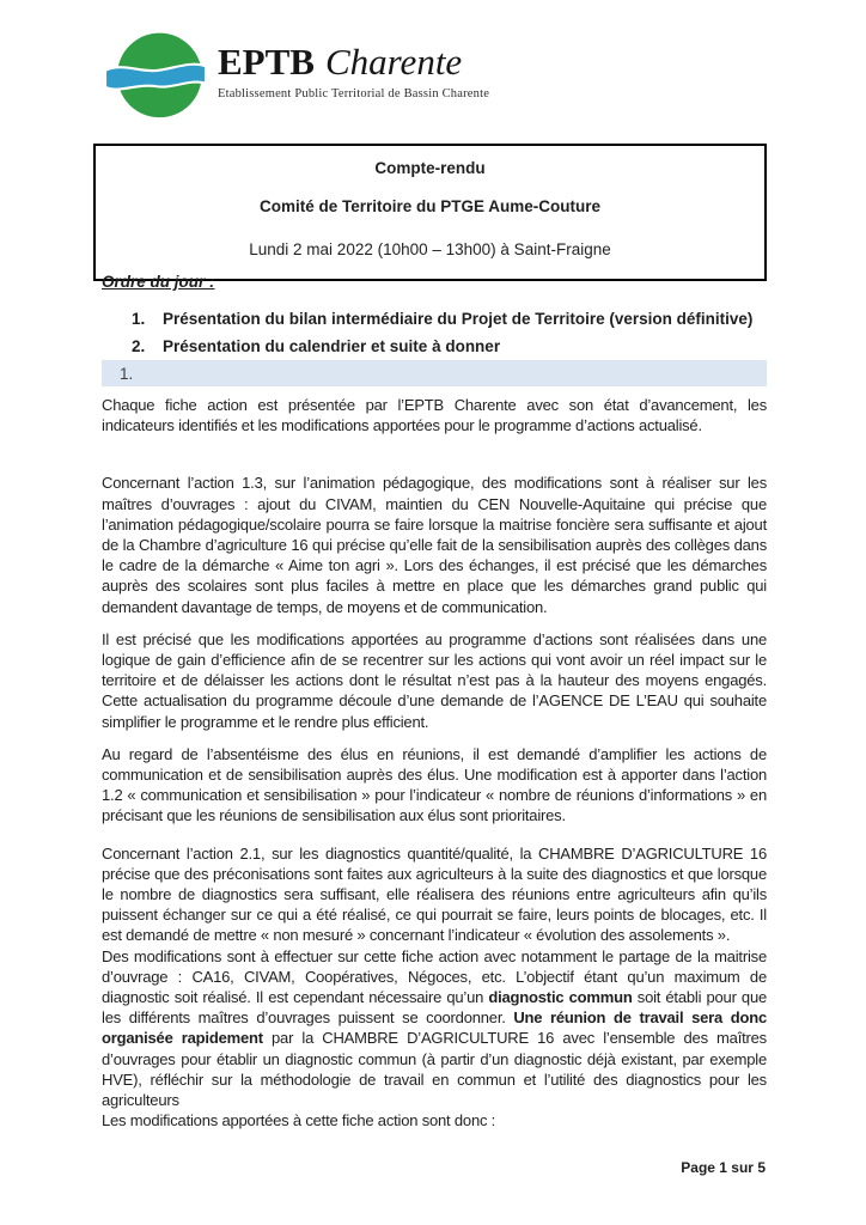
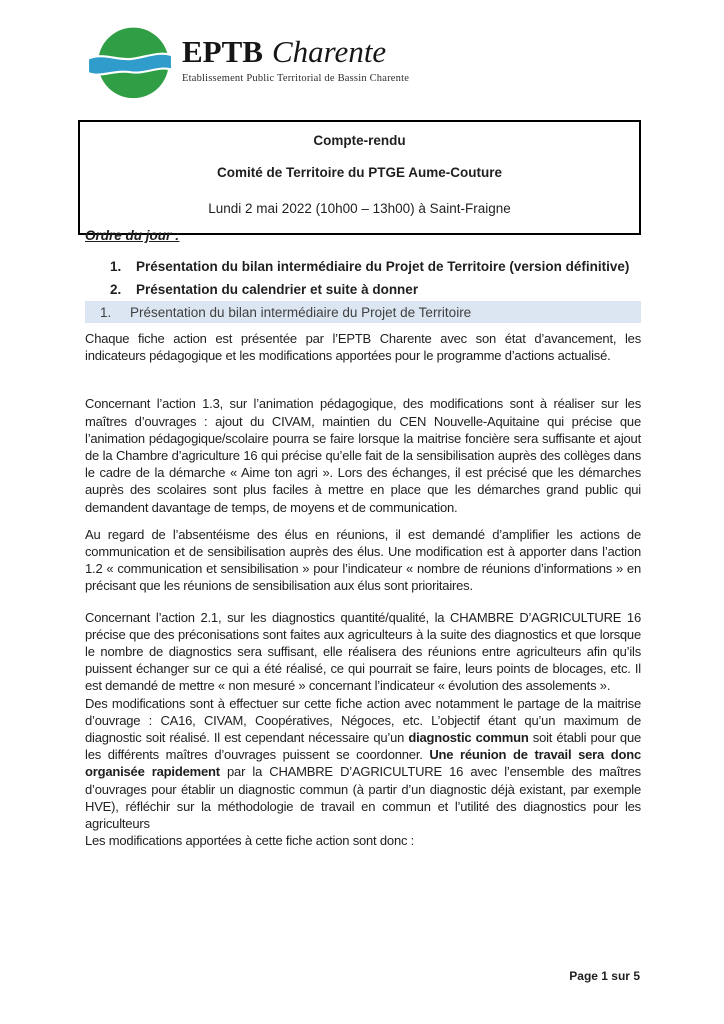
  EPTB Charente
  Etablissement Public Territorial de Bassin Charente
  Compte-rendu
  Comité de Territoire du PTGE Aume-Couture
  Lundi 2 mai 2022 (10h00 – 13h00) à Saint-Fraigne
  Ordre du jour :
  1.
  Présentation du bilan intermédiaire du Projet de Territoire (version définitive)
  2.
  Présentation du calendrier et suite à donner
  1.
+ Présentation du bilan intermédiaire du Projet de Territoire
- Chaque fiche action est présentée par l’EPTB Charente avec son état d’avancement, les indicateurs identifiés et les modifications apportées pour le programme d’actions actualisé.
+ Chaque fiche action est présentée par l’EPTB Charente avec son état d’avancement, les indicateurs pédagogique et les modifications apportées pour le programme d’actions actualisé.
  Concernant l’action 1.3, sur l’animation pédagogique, des modifications sont à réaliser sur les maîtres d’ouvrages : ajout du CIVAM, maintien du CEN Nouvelle-Aquitaine qui précise que l’animation pédagogique/scolaire pourra se faire lorsque la maitrise foncière sera suffisante et ajout de la Chambre d’agriculture 16 qui précise qu’elle fait de la sensibilisation auprès des collèges dans le cadre de la démarche « Aime ton agri ». Lors des échanges, il est précisé que les démarches auprès des scolaires sont plus faciles à mettre en place que les démarches grand public qui demandent davantage de temps, de moyens et de communication.
- Il est précisé que les modifications apportées au programme d’actions sont réalisées dans une logique de gain d’efficience afin de se recentrer sur les actions qui vont avoir un réel impact sur le territoire et de délaisser les actions dont le résultat n’est pas à la hauteur des moyens engagés. Cette actualisation du programme découle d’une demande de l’AGENCE DE L’EAU qui souhaite simplifier le programme et le rendre plus efficient.
  Au regard de l’absentéisme des élus en réunions, il est demandé d’amplifier les actions de communication et de sensibilisation auprès des élus. Une modification est à apporter dans l’action 1.2 « communication et sensibilisation » pour l’indicateur « nombre de réunions d’informations » en précisant que les réunions de sensibilisation aux élus sont prioritaires.
  Concernant l’action 2.1, sur les diagnostics quantité/qualité, la CHAMBRE D’AGRICULTURE 16 précise que des préconisations sont faites aux agriculteurs à la suite des diagnostics et que lorsque le nombre de diagnostics sera suffisant, elle réalisera des réunions entre agriculteurs afin qu’ils puissent échanger sur ce qui a été réalisé, ce qui pourrait se faire, leurs points de blocages, etc. Il est demandé de mettre « non mesuré » concernant l’indicateur « évolution des assolements ».
  Des modifications sont à effectuer sur cette fiche action avec notamment le partage de la maitrise d’ouvrage : CA16, CIVAM, Coopératives, Négoces, etc. L’objectif étant qu’un maximum de diagnostic soit réalisé. Il est cependant nécessaire qu’un diagnostic commun soit établi pour que les différents maîtres d’ouvrages puissent se coordonner. Une réunion de travail sera donc organisée rapidement par la CHAMBRE D’AGRICULTURE 16 avec l’ensemble des maîtres d’ouvrages pour établir un diagnostic commun (à partir d’un diagnostic déjà existant, par exemple HVE), réfléchir sur la méthodologie de travail en commun et l’utilité des diagnostics pour les agriculteurs
  Les modifications apportées à cette fiche action sont donc :
  Page 1 sur 5
